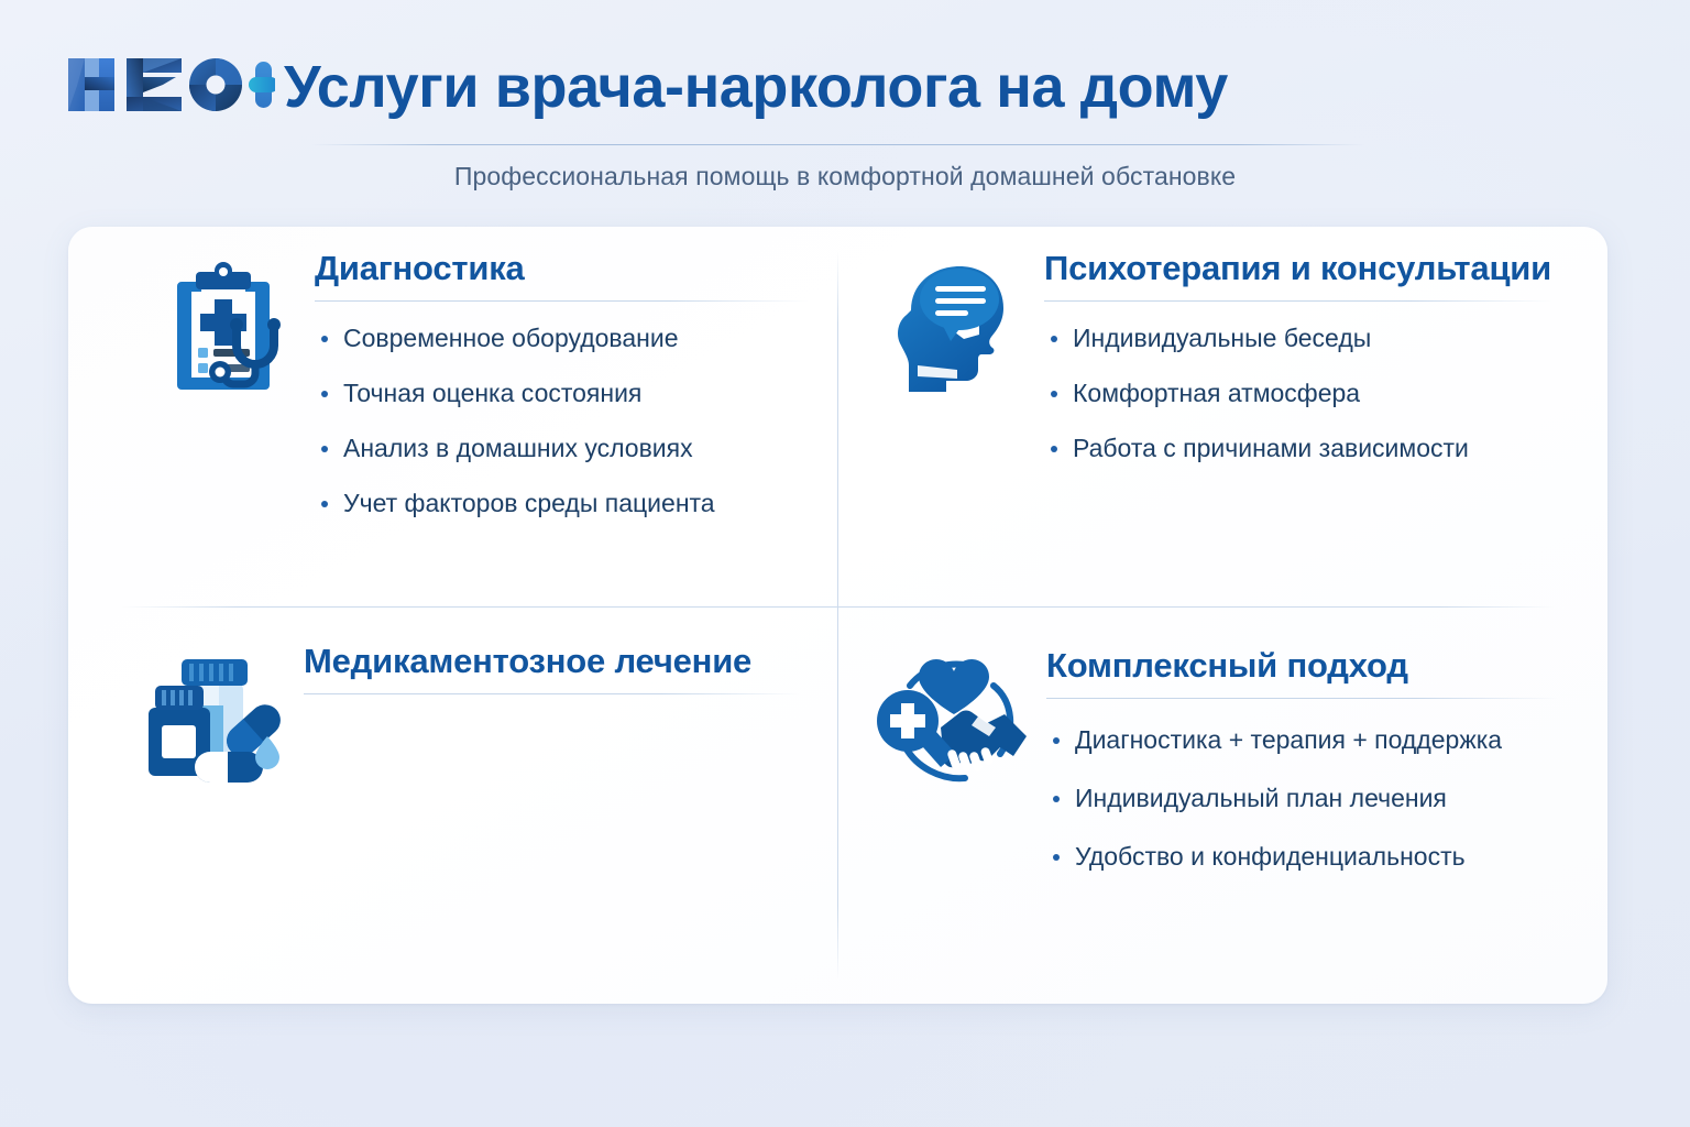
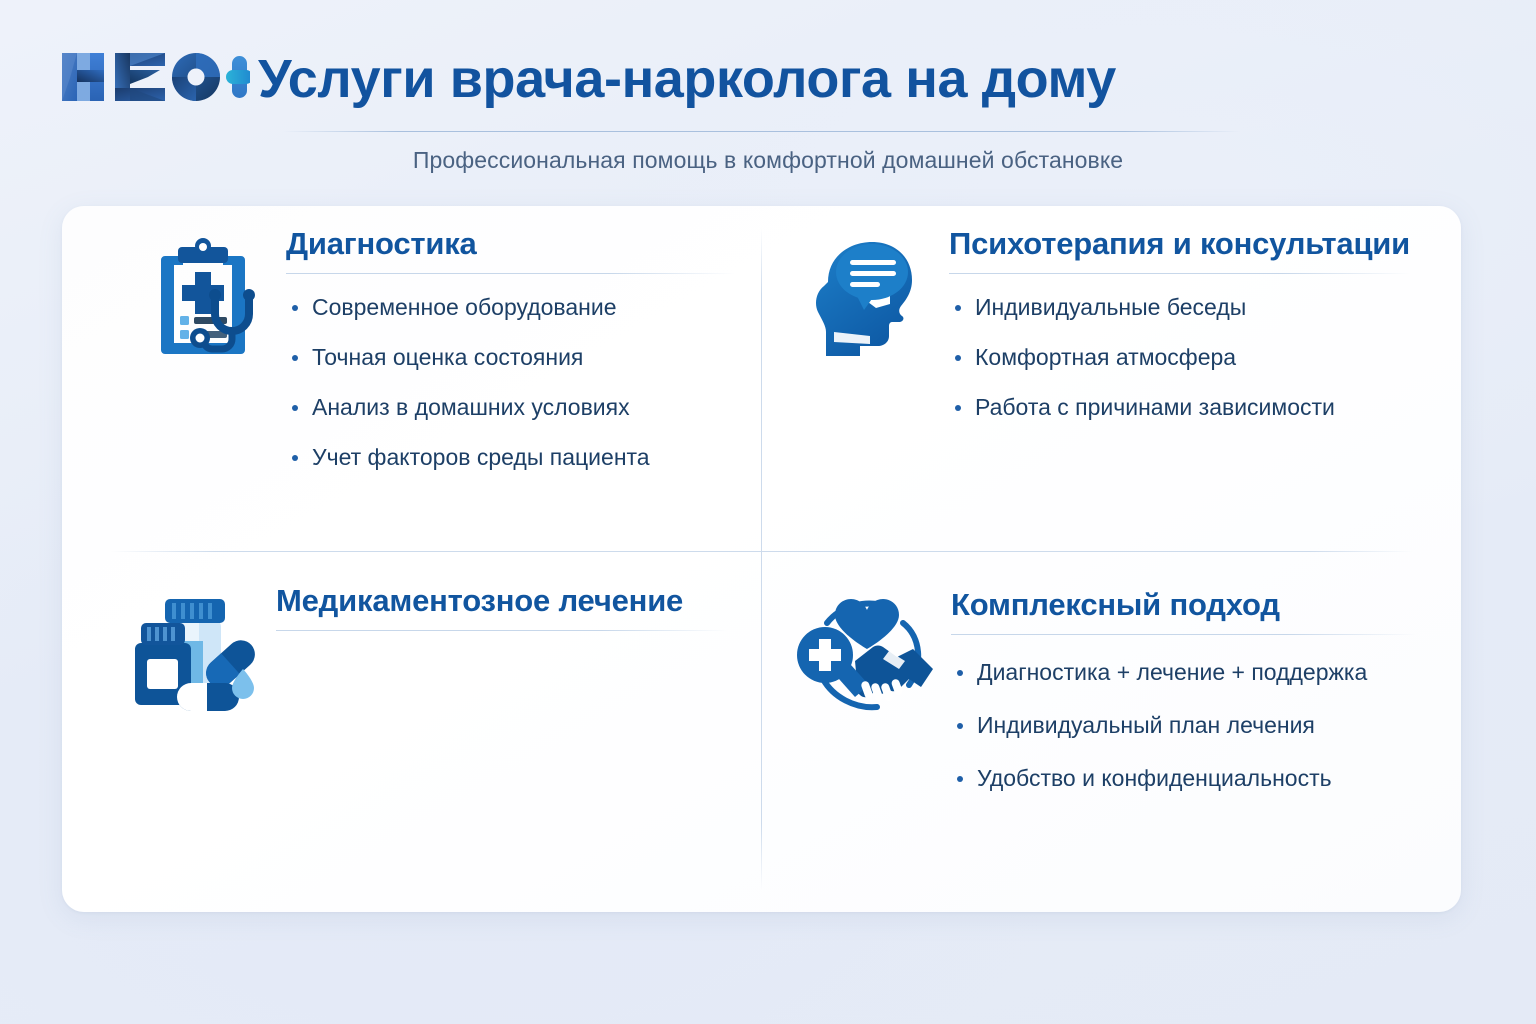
  Услуги врача-нарколога на дому
  Профессиональная помощь в комфортной домашней обстановке
  Диагностика
  Современное оборудование
  Точная оценка состояния
  Анализ в домашних условиях
  Учет факторов среды пациента
  Психотерапия и консультации
  Индивидуальные беседы
  Комфортная атмосфера
  Работа с причинами зависимости
  Медикаментозное лечение
  Комплексный подход
- Диагностика + терапия + поддержка
+ Диагностика + лечение + поддержка
  Индивидуальный план лечения
  Удобство и конфиденциальность
